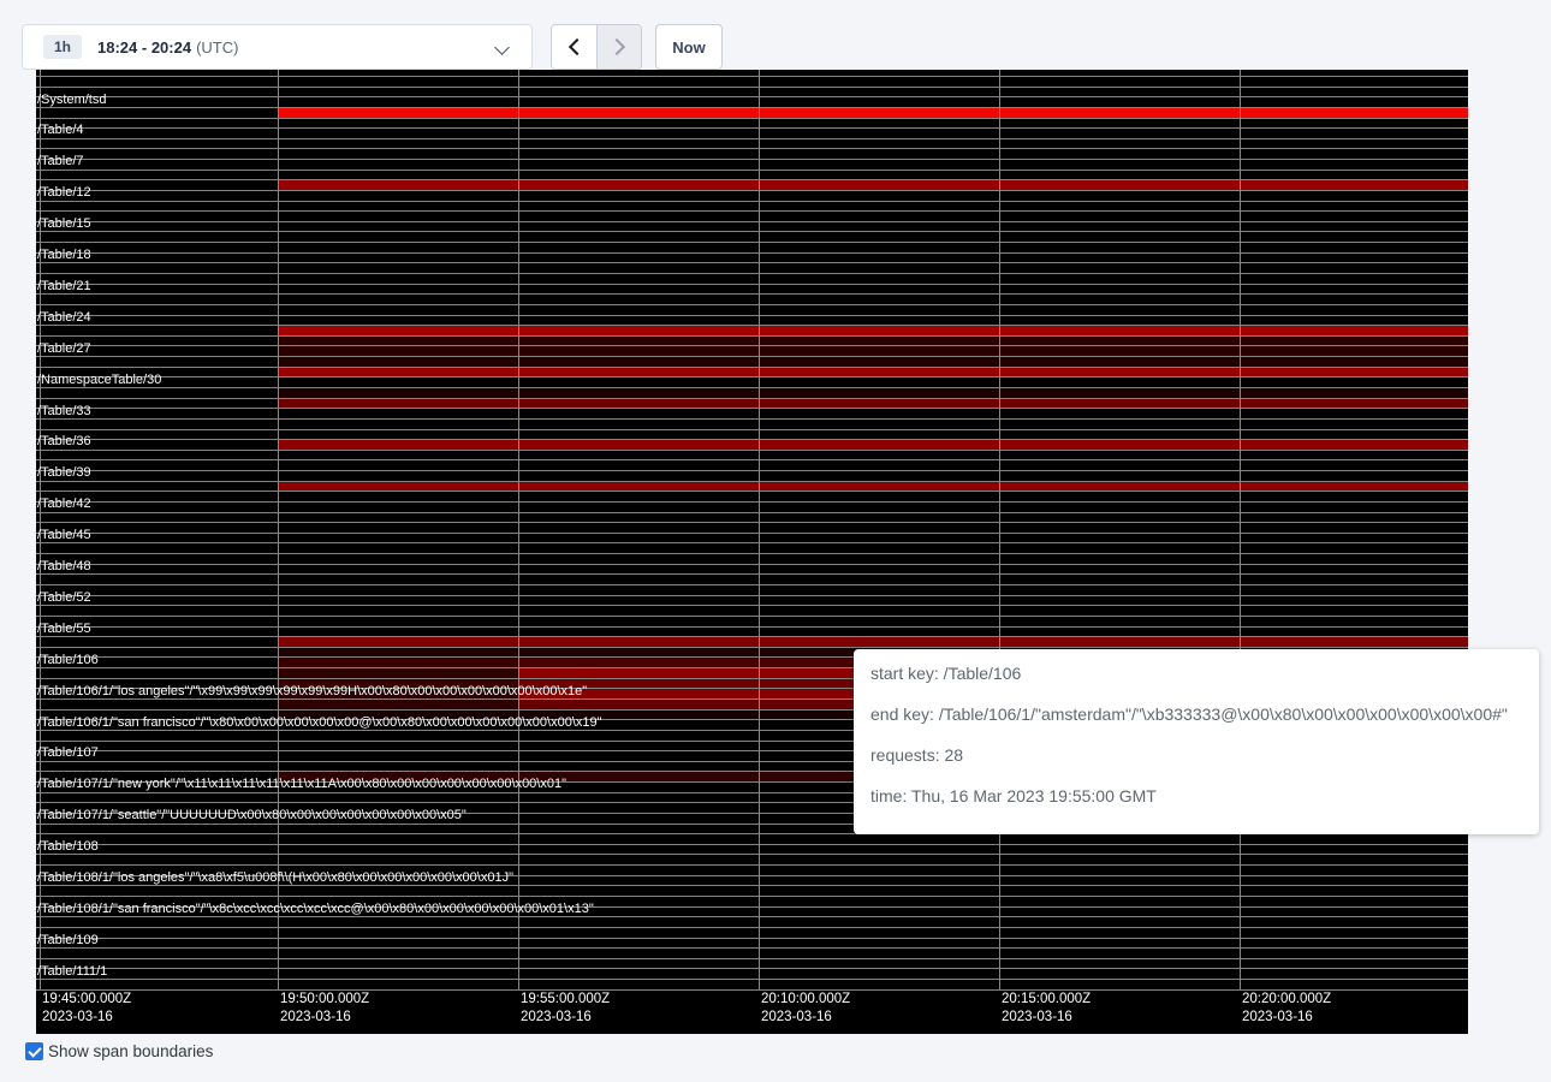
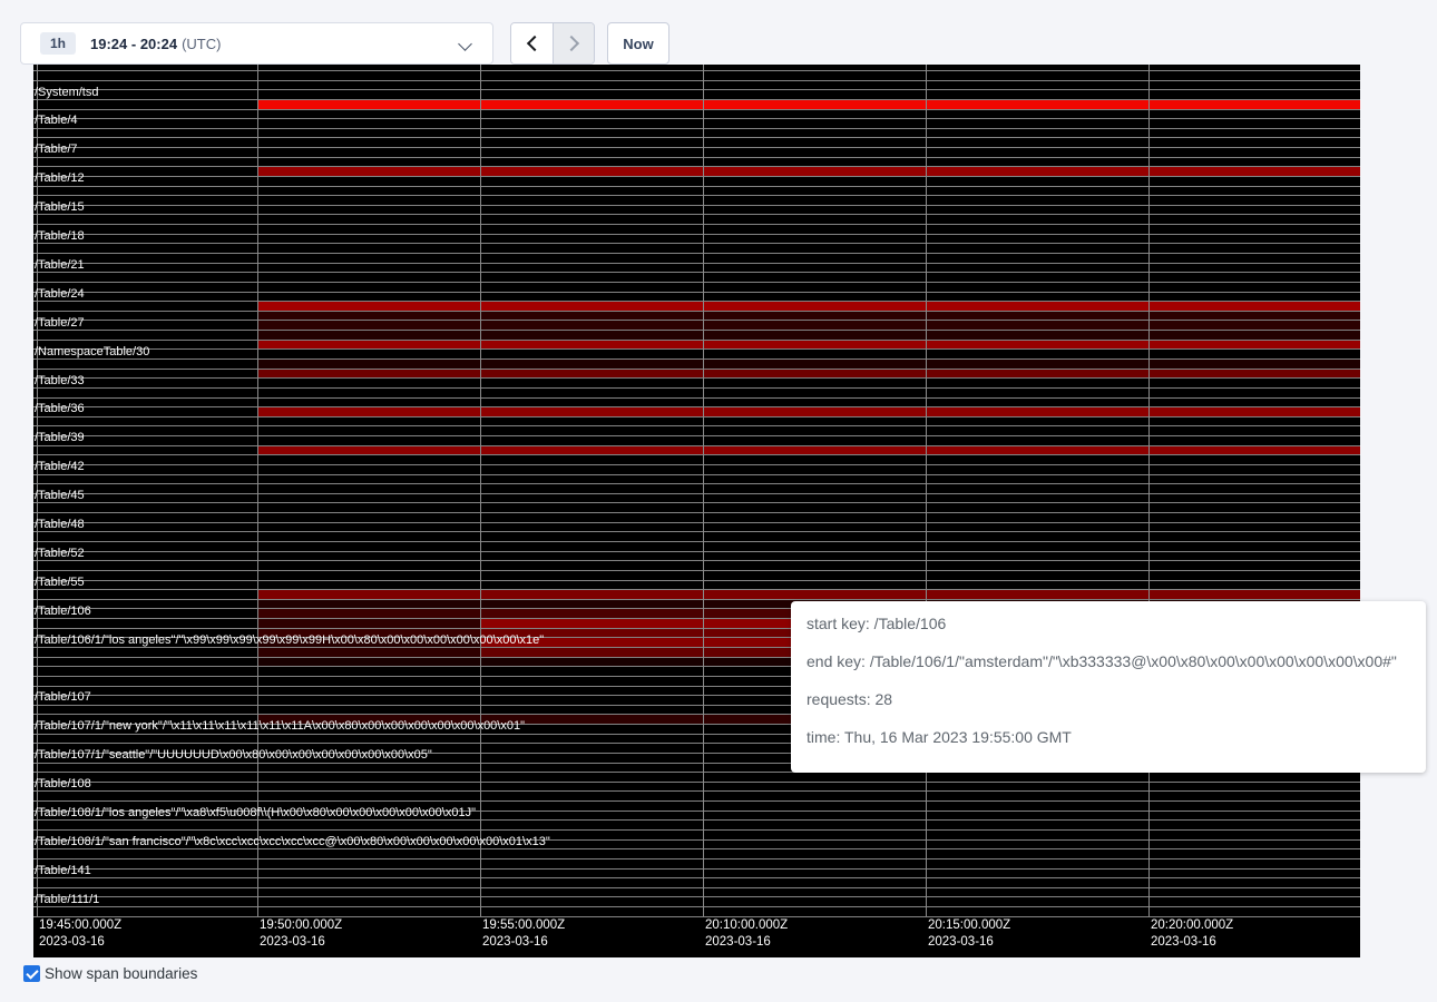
  1h
- 18:24 - 20:24
+ 19:24 - 20:24
  (UTC)
  Now
  /System/tsd
  /Table/4
  /Table/7
  /Table/12
  /Table/15
  /Table/18
  /Table/21
  /Table/24
  /Table/27
  /NamespaceTable/30
  /Table/33
  /Table/36
  /Table/39
  /Table/42
  /Table/45
  /Table/48
  /Table/52
  /Table/55
  /Table/106
  /Table/106/1/"los angeles"/"\x99\x99\x99\x99\x99\x99H\x00\x80\x00\x00\x00\x00\x00\x00\x1e"
- /Table/106/1/"san francisco"/"\x80\x00\x00\x00\x00\x00@\x00\x80\x00\x00\x00\x00\x00\x00\x19"
  /Table/107
  /Table/107/1/"new york"/"\x11\x11\x11\x11\x11\x11A\x00\x80\x00\x00\x00\x00\x00\x00\x01"
  /Table/107/1/"seattle"/"UUUUUUD\x00\x80\x00\x00\x00\x00\x00\x00\x05"
  /Table/108
  /Table/108/1/"los angeles"/"\xa8\xf5\u008f\\(H\x00\x80\x00\x00\x00\x00\x00\x01J"
  /Table/108/1/"san francisco"/"\x8c\xcc\xcc\xcc\xcc\xcc@\x00\x80\x00\x00\x00\x00\x00\x01\x13"
- /Table/109
+ /Table/141
  /Table/111/1
  19:45:00.000Z
  2023-03-16
  19:50:00.000Z
  2023-03-16
  19:55:00.000Z
  2023-03-16
  20:10:00.000Z
  2023-03-16
  20:15:00.000Z
  2023-03-16
  20:20:00.000Z
  2023-03-16
  start key: /Table/106
  end key: /Table/106/1/"amsterdam"/"\xb333333@\x00\x80\x00\x00\x00\x00\x00\x00#"
  requests: 28
  time: Thu, 16 Mar 2023 19:55:00 GMT
  Show span boundaries
